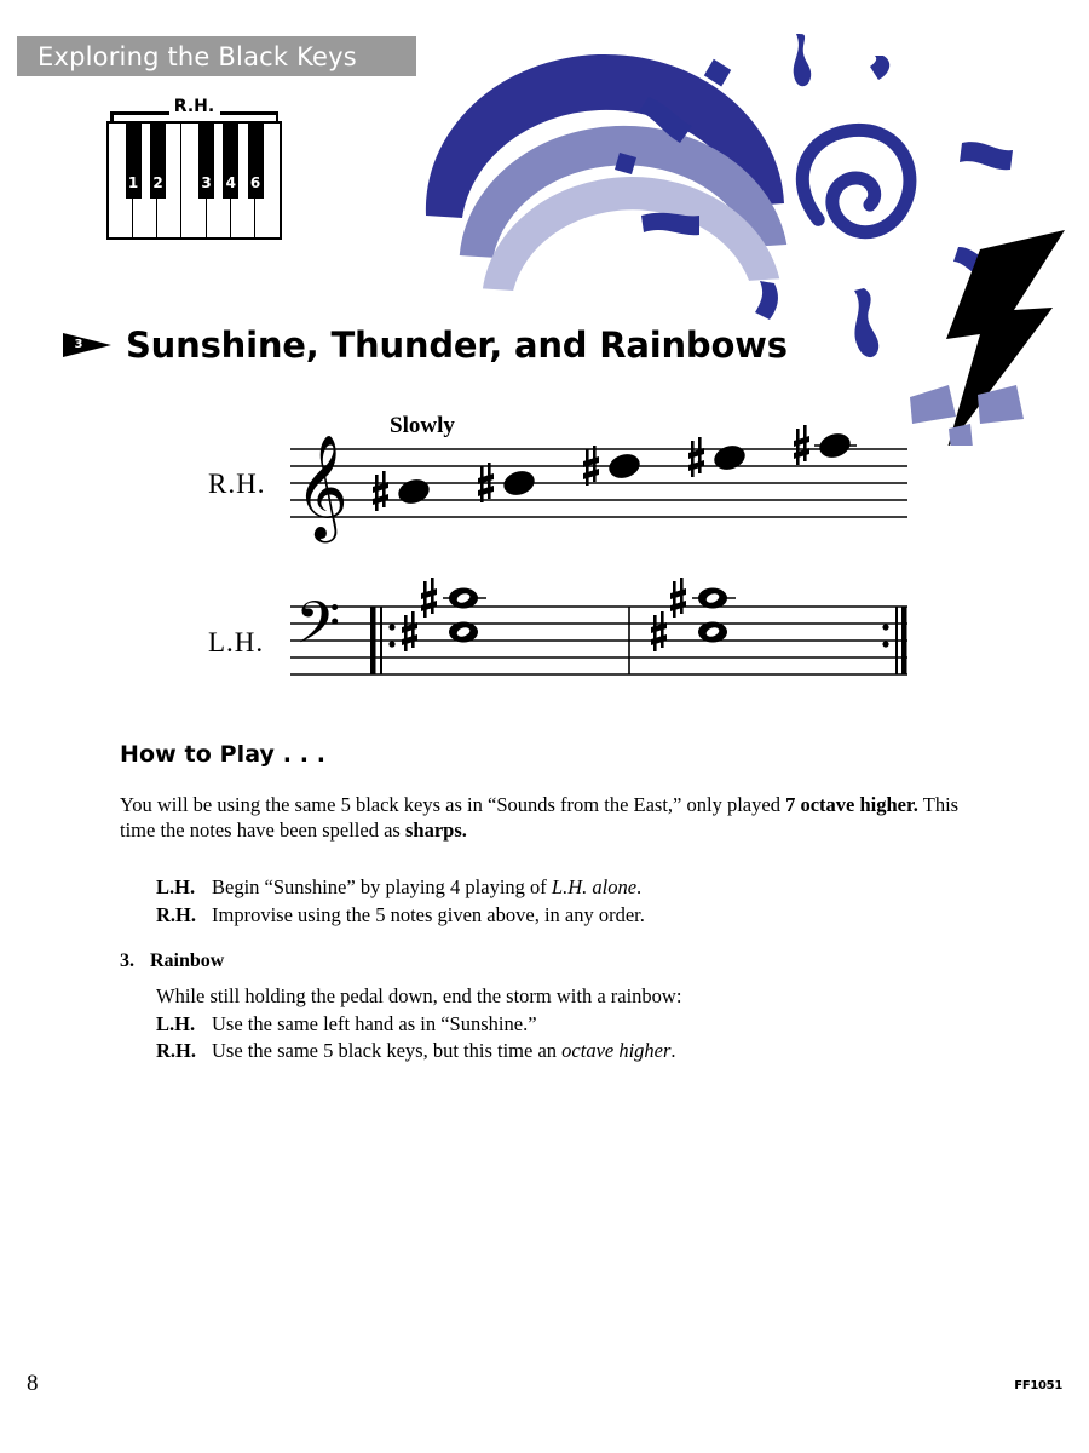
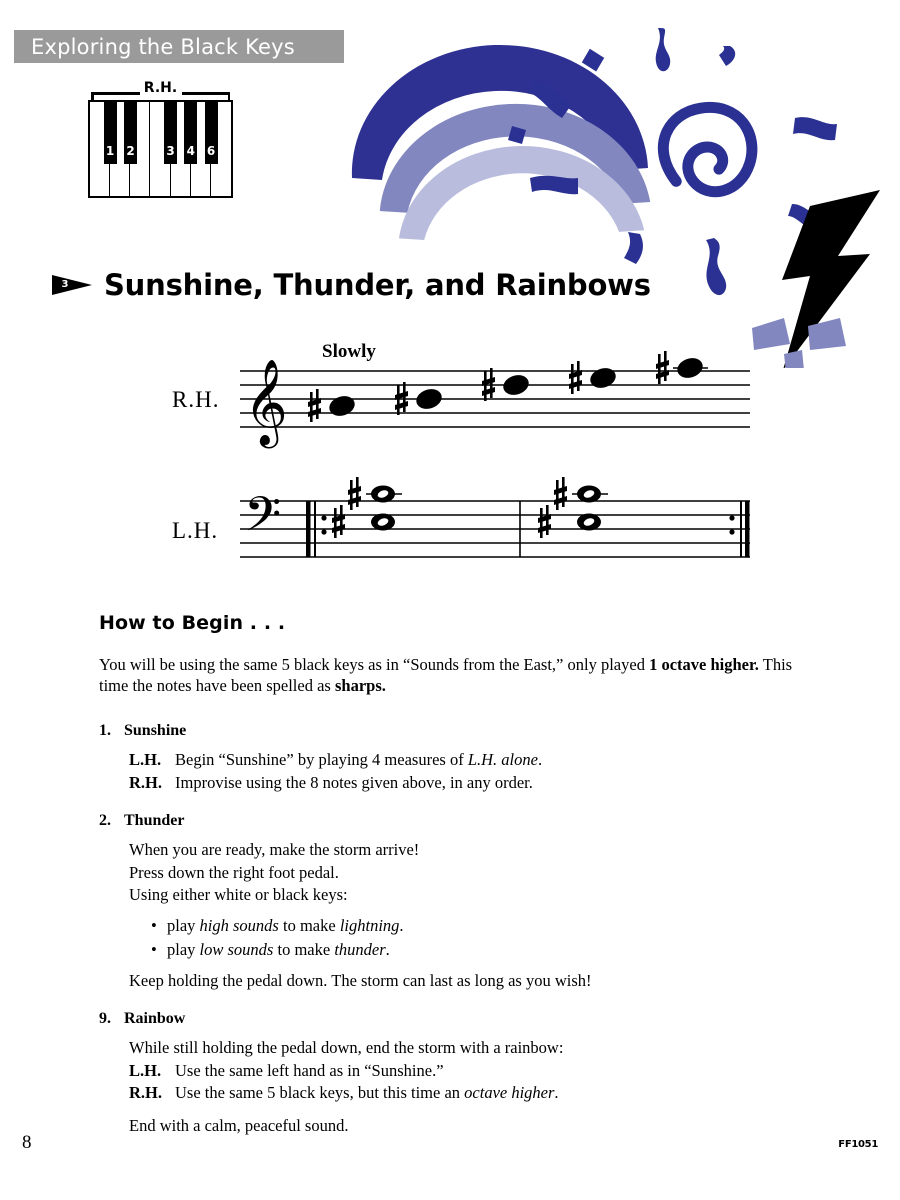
  Exploring the Black Keys
  R.H.
  1
  2
  3
  4
  6
  3
  Sunshine, Thunder, and Rainbows
  R.H.
  L.H.
  𝄞
  Slowly
  𝄢
- How to Play . . .
+ How to Begin . . .
- You will be using the same 5 black keys as in “Sounds from the East,” only played 7 octave higher. This time the notes have been spelled as sharps.
+ You will be using the same 5 black keys as in “Sounds from the East,” only played 1 octave higher. This time the notes have been spelled as sharps.
+ 1.
+ Sunshine
  L.H.
- Begin “Sunshine” by playing 4 playing of L.H. alone.
+ Begin “Sunshine” by playing 4 measures of L.H. alone.
  R.H.
- Improvise using the 5 notes given above, in any order.
+ Improvise using the 8 notes given above, in any order.
+ 2.
+ Thunder
+ When you are ready, make the storm arrive!
+ Press down the right foot pedal.
+ Using either white or black keys:
+ play high sounds to make lightning.
+ play low sounds to make thunder.
+ Keep holding the pedal down. The storm can last as long as you wish!
- 3.
+ 9.
  Rainbow
  While still holding the pedal down, end the storm with a rainbow:
  L.H.
  Use the same left hand as in “Sunshine.”
  R.H.
  Use the same 5 black keys, but this time an octave higher.
+ End with a calm, peaceful sound.
  8
  FF1051
